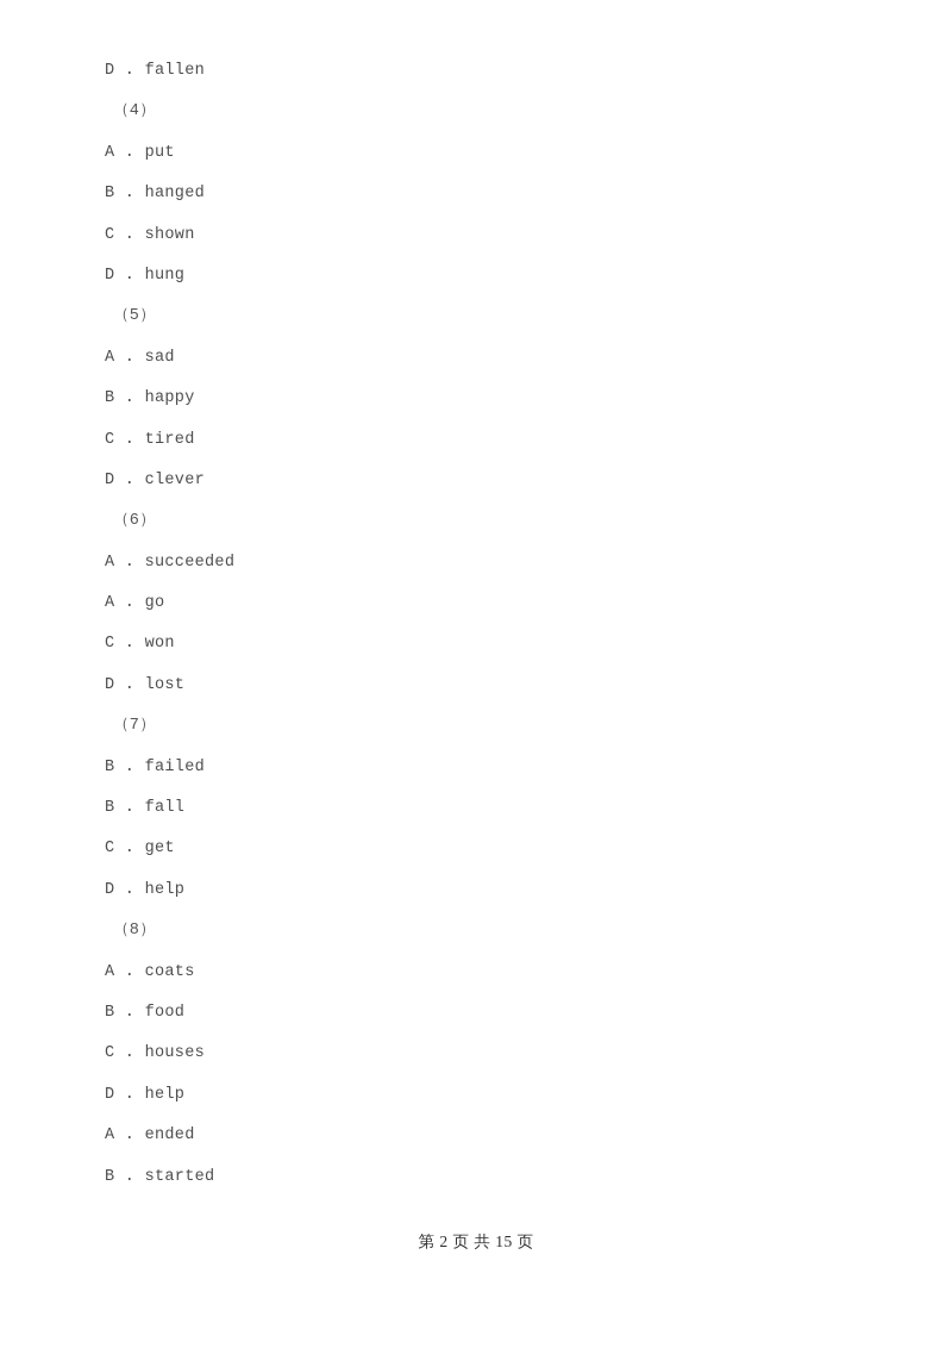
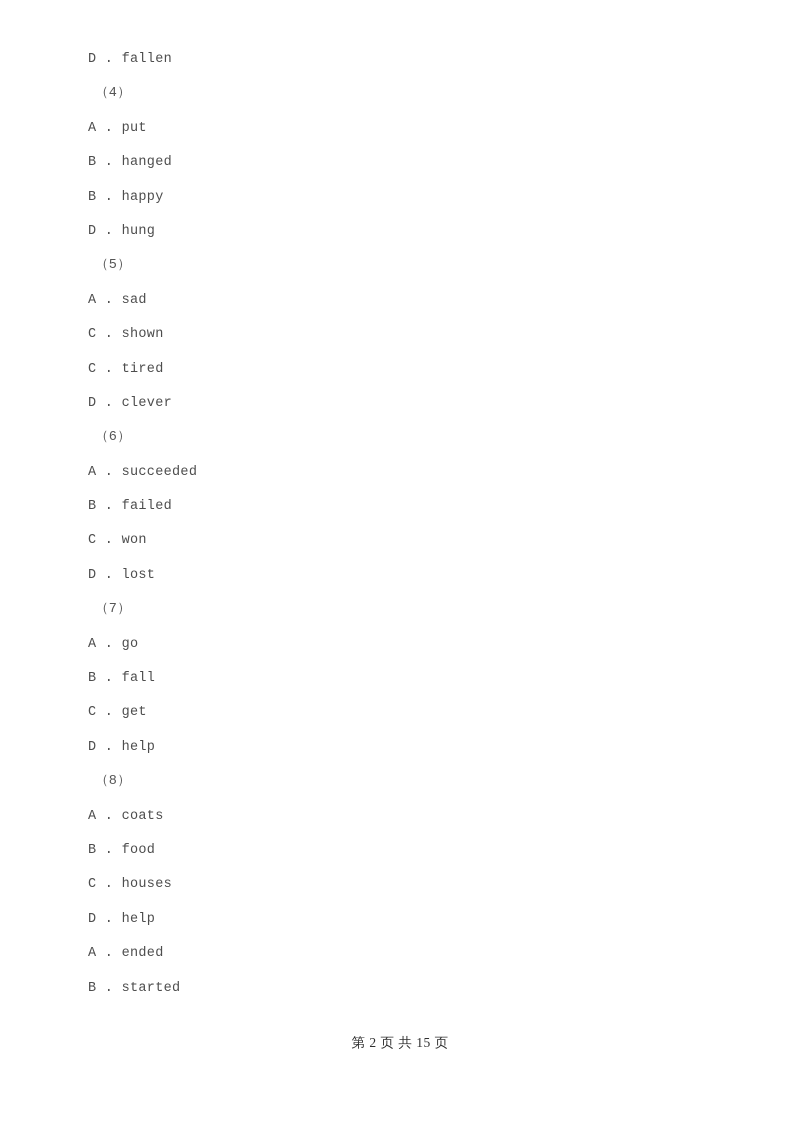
  D . fallen
  （4）
  A . put
  B . hanged
- C . shown
+ B . happy
  D . hung
  （5）
  A . sad
- B . happy
+ C . shown
  C . tired
  D . clever
  （6）
  A . succeeded
- A . go
+ B . failed
  C . won
  D . lost
  （7）
- B . failed
+ A . go
  B . fall
  C . get
  D . help
  （8）
  A . coats
  B . food
  C . houses
  D . help
  A . ended
  B . started
  第 2 页 共 15 页
